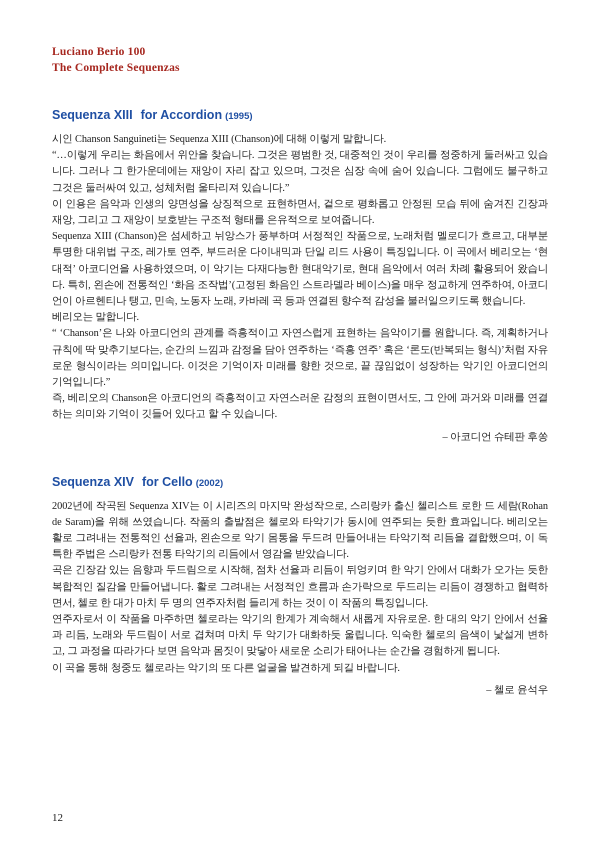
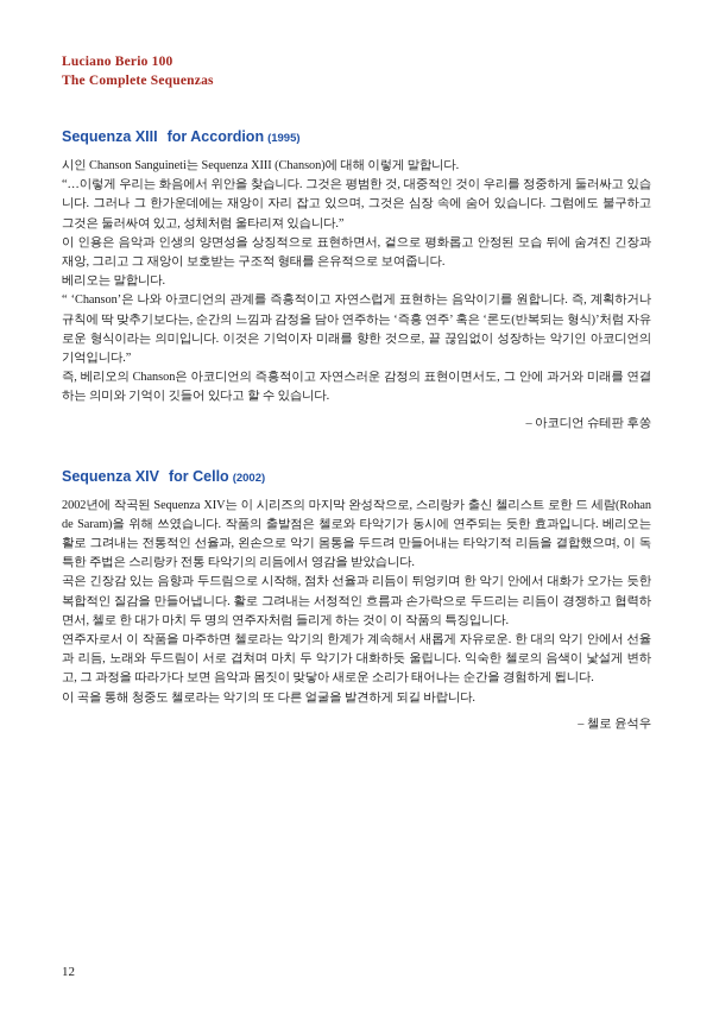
  Luciano Berio 100
  The Complete Sequenzas
  Sequenza XIII for Accordion (1995)
  시인 Chanson Sanguineti는 Sequenza XIII (Chanson)에 대해 이렇게 말합니다.
  “…이렇게 우리는 화음에서 위안을 찾습니다. 그것은 평범한 것, 대중적인 것이 우리를 정중하게 둘러싸고 있습니다. 그러나 그 한가운데에는 재앙이 자리 잡고 있으며, 그것은 심장 속에 숨어 있습니다. 그럼에도 불구하고 그것은 둘러싸여 있고, 성체처럼 울타리져 있습니다.”
  이 인용은 음악과 인생의 양면성을 상징적으로 표현하면서, 겉으로 평화롭고 안정된 모습 뒤에 숨겨진 긴장과 재앙, 그리고 그 재앙이 보호받는 구조적 형태를 은유적으로 보여줍니다.
- Sequenza XIII (Chanson)은 섬세하고 뉘앙스가 풍부하며 서정적인 작품으로, 노래처럼 멜로디가 흐르고, 대부분 투명한 대위법 구조, 레가토 연주, 부드러운 다이내믹과 단일 리드 사용이 특징입니다. 이 곡에서 베리오는 ‘현대적’ 아코디언을 사용하였으며, 이 악기는 다재다능한 현대악기로, 현대 음악에서 여러 차례 활용되어 왔습니다. 특히, 왼손에 전통적인 ‘화음 조작법’(고정된 화음인 스트라델라 베이스)을 매우 정교하게 연주하여, 아코디언이 아르헨티나 탱고, 민속, 노동자 노래, 카바레 곡 등과 연결된 향수적 감성을 불러일으키도록 했습니다.
  베리오는 말합니다.
  “ ‘Chanson’은 나와 아코디언의 관계를 즉흥적이고 자연스럽게 표현하는 음악이기를 원합니다. 즉, 계획하거나 규칙에 딱 맞추기보다는, 순간의 느낌과 감정을 담아 연주하는 ‘즉흥 연주’ 혹은 ‘론도(반복되는 형식)’처럼 자유로운 형식이라는 의미입니다. 이것은 기억이자 미래를 향한 것으로, 끝 끊임없이 성장하는 악기인 아코디언의 기억입니다.”
  즉, 베리오의 Chanson은 아코디언의 즉흥적이고 자연스러운 감정의 표현이면서도, 그 안에 과거와 미래를 연결하는 의미와 기억이 깃들어 있다고 할 수 있습니다.
  – 아코디언 슈테판 후쏭
  Sequenza XIV for Cello (2002)
  2002년에 작곡된 Sequenza XIV는 이 시리즈의 마지막 완성작으로, 스리랑카 출신 첼리스트 로한 드 세람(Rohan de Saram)을 위해 쓰였습니다. 작품의 출발점은 첼로와 타악기가 동시에 연주되는 듯한 효과입니다. 베리오는 활로 그려내는 전통적인 선율과, 왼손으로 악기 몸통을 두드려 만들어내는 타악기적 리듬을 결합했으며, 이 독특한 주법은 스리랑카 전통 타악기의 리듬에서 영감을 받았습니다.
  곡은 긴장감 있는 음향과 두드림으로 시작해, 점차 선율과 리듬이 뒤엉키며 한 악기 안에서 대화가 오가는 듯한 복합적인 질감을 만들어냅니다. 활로 그려내는 서정적인 흐름과 손가락으로 두드리는 리듬이 경쟁하고 협력하면서, 첼로 한 대가 마치 두 명의 연주자처럼 들리게 하는 것이 이 작품의 특징입니다.
  연주자로서 이 작품을 마주하면 첼로라는 악기의 한계가 계속해서 새롭게 자유로운. 한 대의 악기 안에서 선율과 리듬, 노래와 두드림이 서로 겹쳐며 마치 두 악기가 대화하듯 울립니다. 익숙한 첼로의 음색이 낯설게 변하고, 그 과정을 따라가다 보면 음악과 몸짓이 맞닿아 새로운 소리가 태어나는 순간을 경험하게 됩니다.
  이 곡을 통해 청중도 첼로라는 악기의 또 다른 얼굴을 발견하게 되길 바랍니다.
  – 첼로 윤석우
  12
